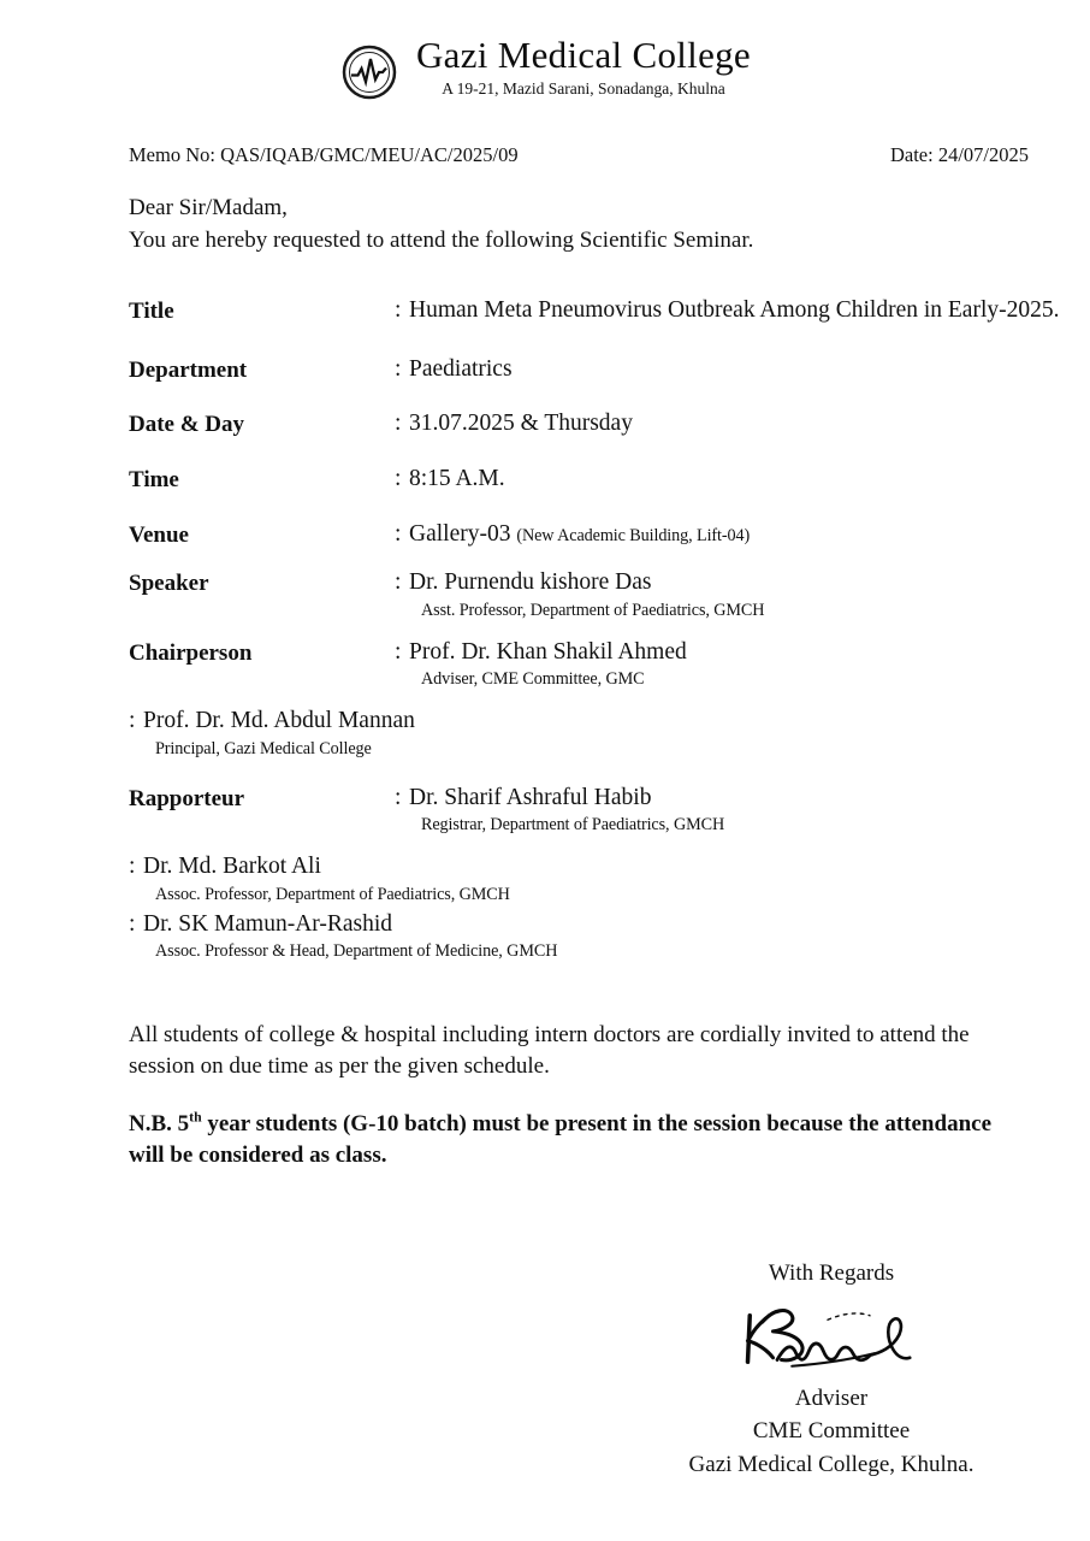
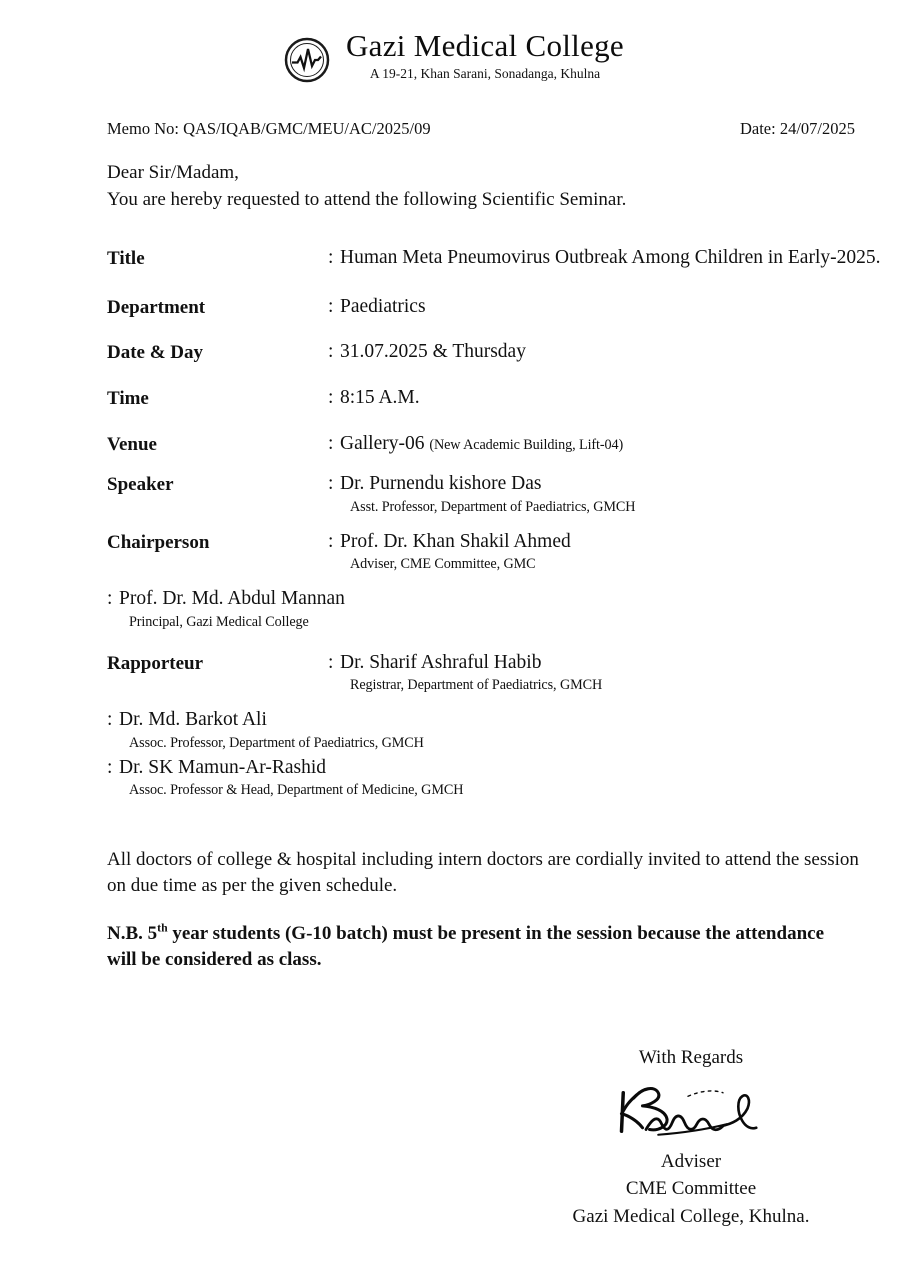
  Gazi Medical College
- A 19-21, Mazid Sarani, Sonadanga, Khulna
+ A 19-21, Khan Sarani, Sonadanga, Khulna
  Memo No: QAS/IQAB/GMC/MEU/AC/2025/09
  Date: 24/07/2025
  Dear Sir/Madam,
  You are hereby requested to attend the following Scientific Seminar.
  Title
  :
  Human Meta Pneumovirus Outbreak Among Children in Early-2025.
  Department
  :
  Paediatrics
  Date & Day
  :
  31.07.2025 & Thursday
  Time
  :
  8:15 A.M.
  Venue
  :
- Gallery-03 (New Academic Building, Lift-04)
+ Gallery-06 (New Academic Building, Lift-04)
  Speaker
  :
  Dr. Purnendu kishore Das
  Asst. Professor, Department of Paediatrics, GMCH
  Chairperson
  :
  Prof. Dr. Khan Shakil Ahmed
  Adviser, CME Committee, GMC
  :
  Prof. Dr. Md. Abdul Mannan
  Principal, Gazi Medical College
  Rapporteur
  :
  Dr. Sharif Ashraful Habib
  Registrar, Department of Paediatrics, GMCH
  :
  Dr. Md. Barkot Ali
  Assoc. Professor, Department of Paediatrics, GMCH
  :
  Dr. SK Mamun-Ar-Rashid
  Assoc. Professor & Head, Department of Medicine, GMCH
- All students of college & hospital including intern doctors are cordially invited to attend the session on due time as per the given schedule.
+ All doctors of college & hospital including intern doctors are cordially invited to attend the session on due time as per the given schedule.
  N.B. 5th year students (G-10 batch) must be present in the session because the attendance will be considered as class.
  With Regards
  Adviser
  CME Committee
  Gazi Medical College, Khulna.
